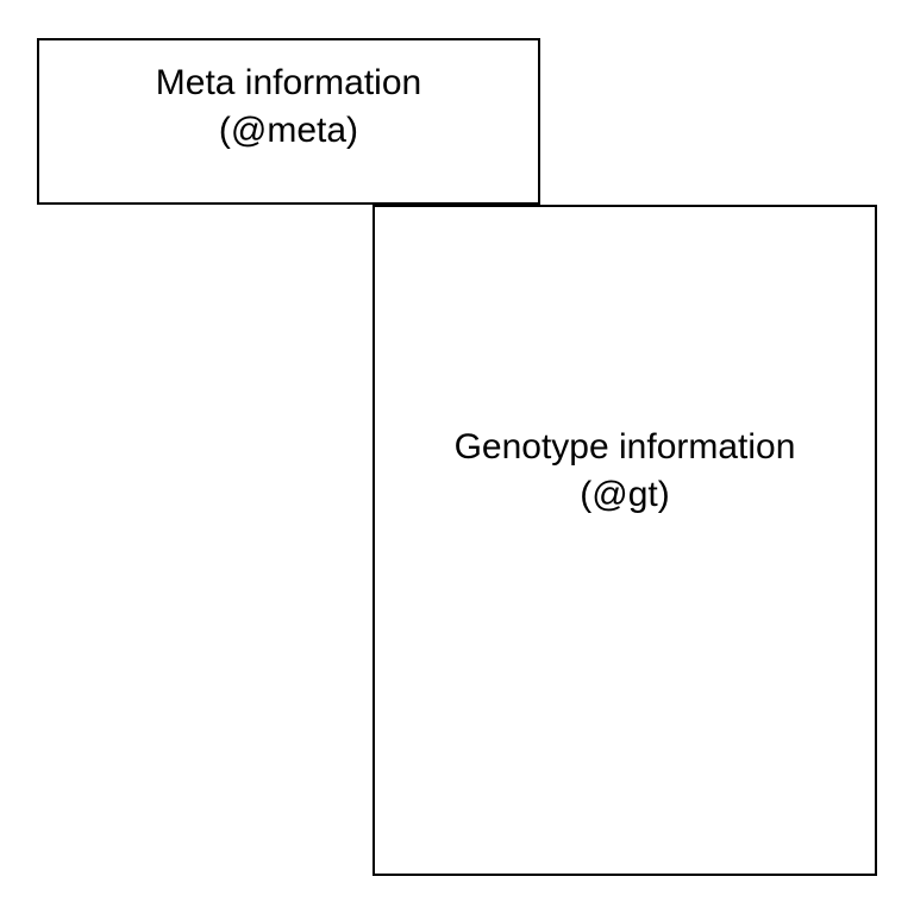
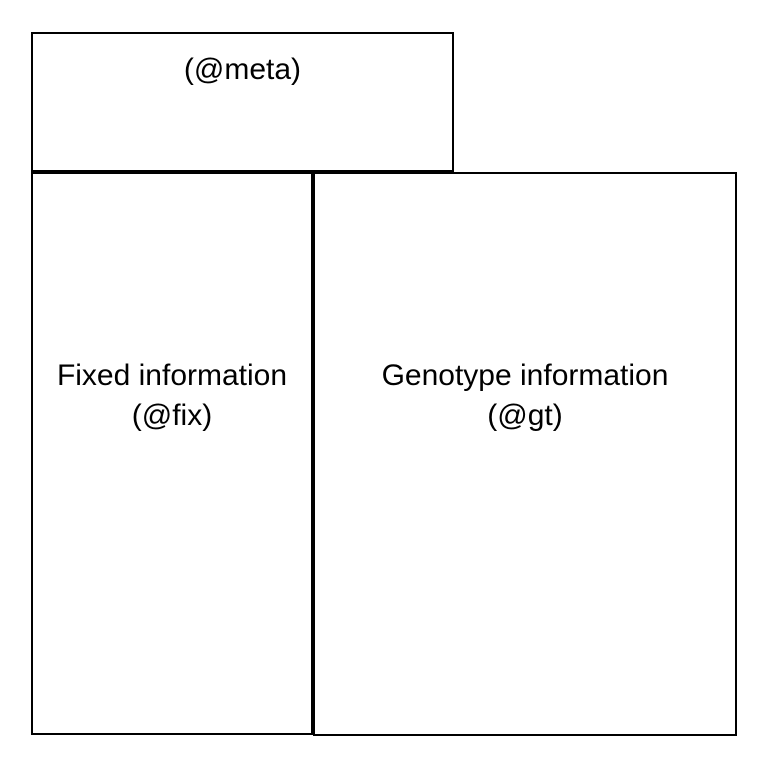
- Meta information
  (@meta)
+ Fixed information
+ (@fix)
  Genotype information
  (@gt)
